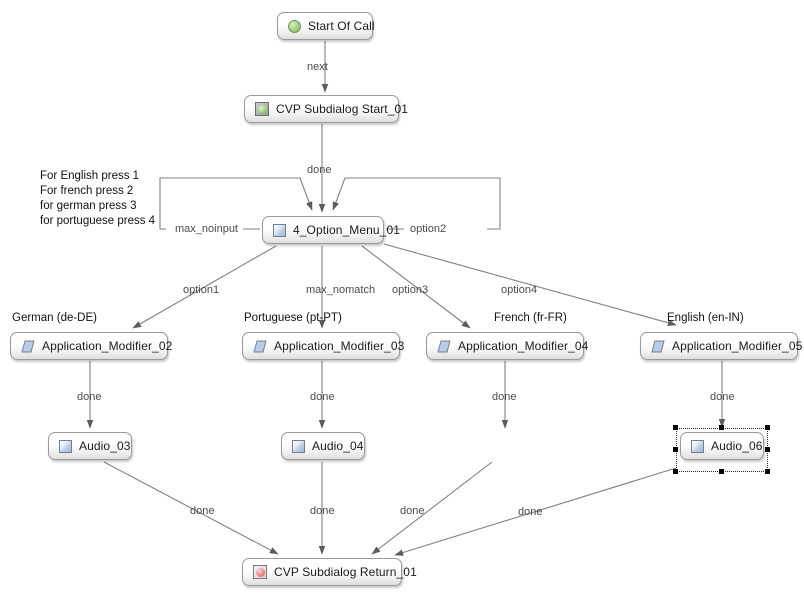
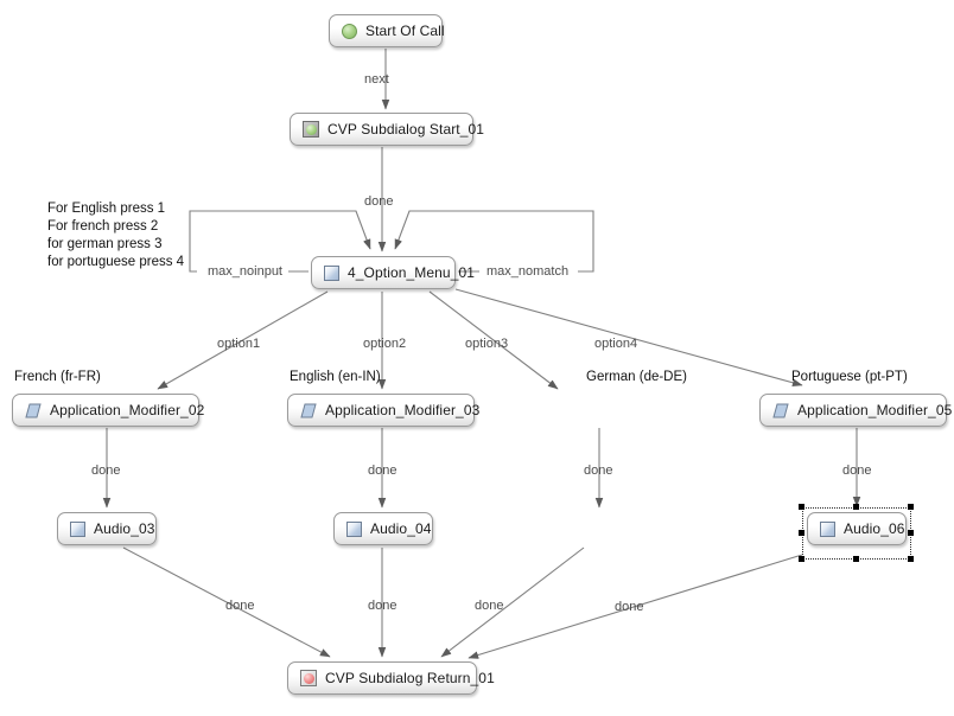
  For English press 1
  For french press 2
  for german press 3
  for portuguese press 4
  next
  done
  max_noinput
- option2
+ max_nomatch
  option1
- max_nomatch
+ option2
  option3
  option4
  done
  done
  done
  done
  done
  done
  done
  done
- German (de-DE)
+ French (fr-FR)
- Portuguese (pt-PT)
+ English (en-IN)
- French (fr-FR)
+ German (de-DE)
- English (en-IN)
+ Portuguese (pt-PT)
  Start Of Call
  CVP Subdialog Start_01
  4_Option_Menu_01
  Application_Modifier_02
  Application_Modifier_03
- Application_Modifier_04
  Application_Modifier_05
  Audio_03
  Audio_04
  Audio_06
  CVP Subdialog Return_01
